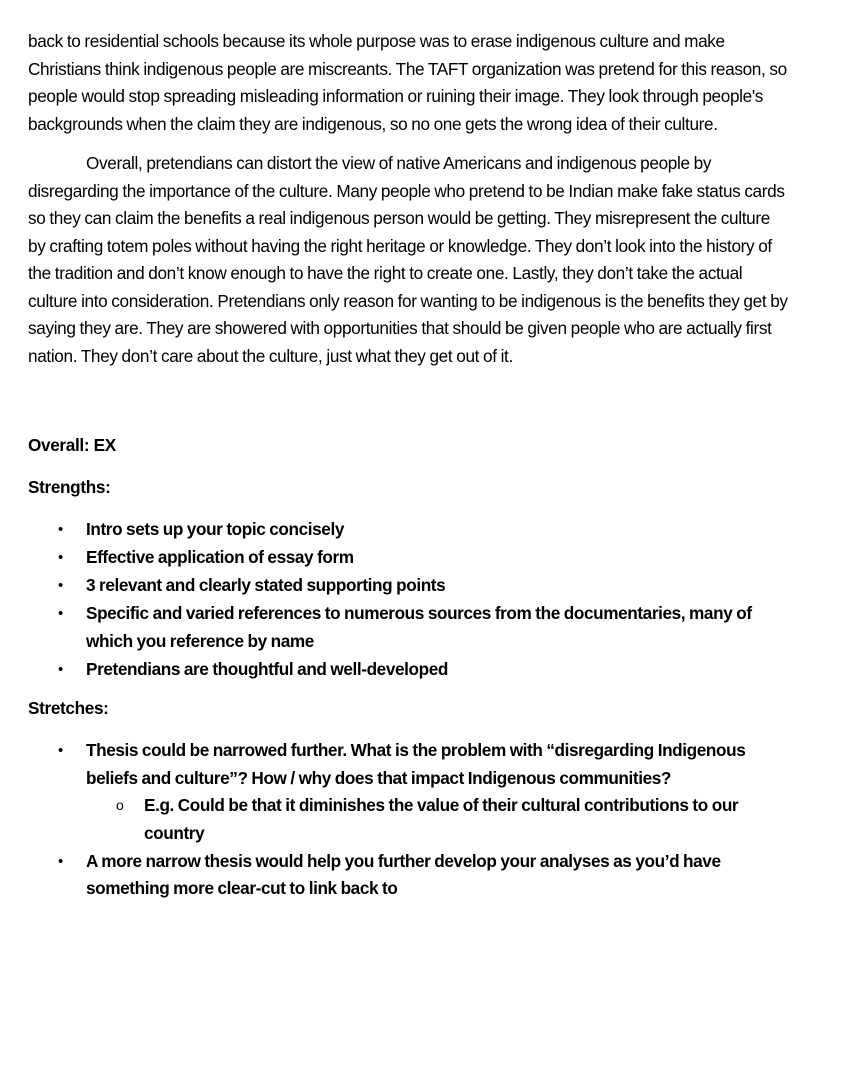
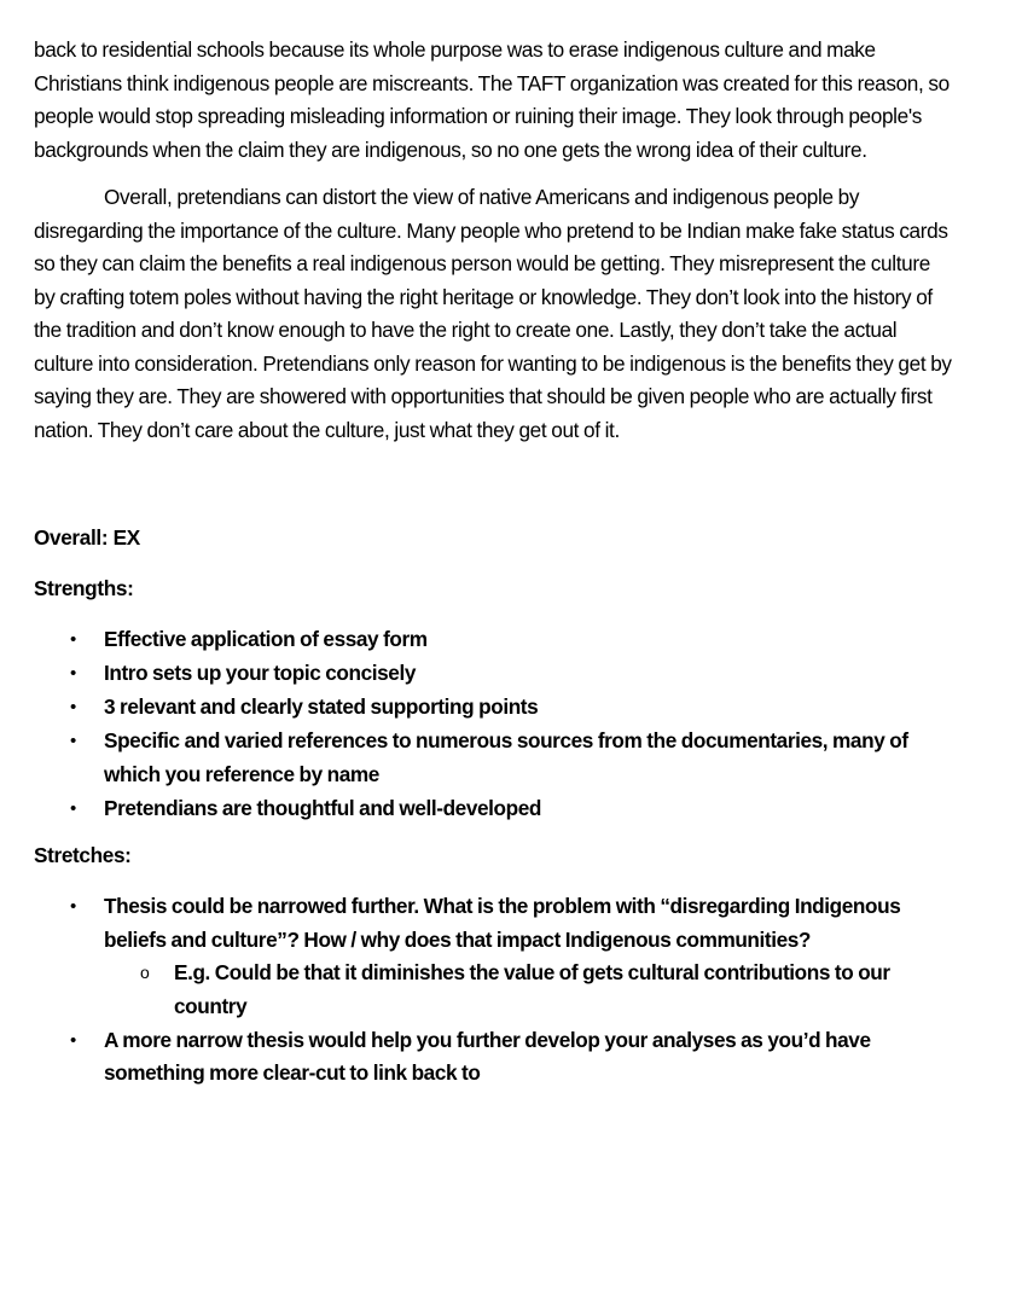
- back to residential schools because its whole purpose was to erase indigenous culture and make Christians think indigenous people are miscreants. The TAFT organization was pretend for this reason, so people would stop spreading misleading information or ruining their image. They look through people's backgrounds when the claim they are indigenous, so no one gets the wrong idea of their culture.
+ back to residential schools because its whole purpose was to erase indigenous culture and make Christians think indigenous people are miscreants. The TAFT organization was created for this reason, so people would stop spreading misleading information or ruining their image. They look through people's backgrounds when the claim they are indigenous, so no one gets the wrong idea of their culture.
  Overall, pretendians can distort the view of native Americans and indigenous people by disregarding the importance of the culture. Many people who pretend to be Indian make fake status cards so they can claim the benefits a real indigenous person would be getting. They misrepresent the culture by crafting totem poles without having the right heritage or knowledge. They don’t look into the history of the tradition and don’t know enough to have the right to create one. Lastly, they don’t take the actual culture into consideration. Pretendians only reason for wanting to be indigenous is the benefits they get by saying they are. They are showered with opportunities that should be given people who are actually first nation. They don’t care about the culture, just what they get out of it.
  Overall: EX
  Strengths:
  •
- Intro sets up your topic concisely
+ Effective application of essay form
  •
- Effective application of essay form
+ Intro sets up your topic concisely
  •
  3 relevant and clearly stated supporting points
  •
  Specific and varied references to numerous sources from the documentaries, many of which you reference by name
  •
  Pretendians are thoughtful and well-developed
  Stretches:
  •
  Thesis could be narrowed further. What is the problem with “disregarding Indigenous beliefs and culture”? How / why does that impact Indigenous communities?
  o
- E.g. Could be that it diminishes the value of their cultural contributions to our country
+ E.g. Could be that it diminishes the value of gets cultural contributions to our country
  •
  A more narrow thesis would help you further develop your analyses as you’d have something more clear-cut to link back to
